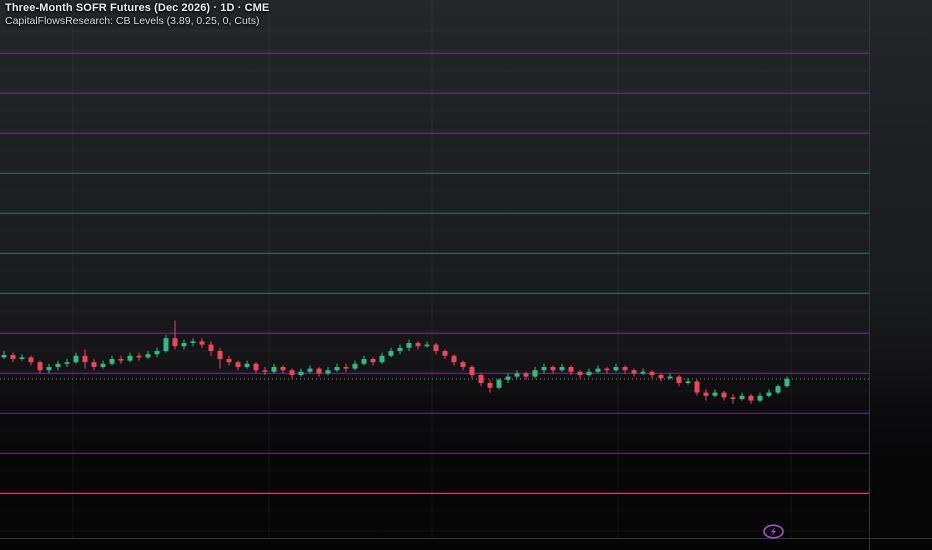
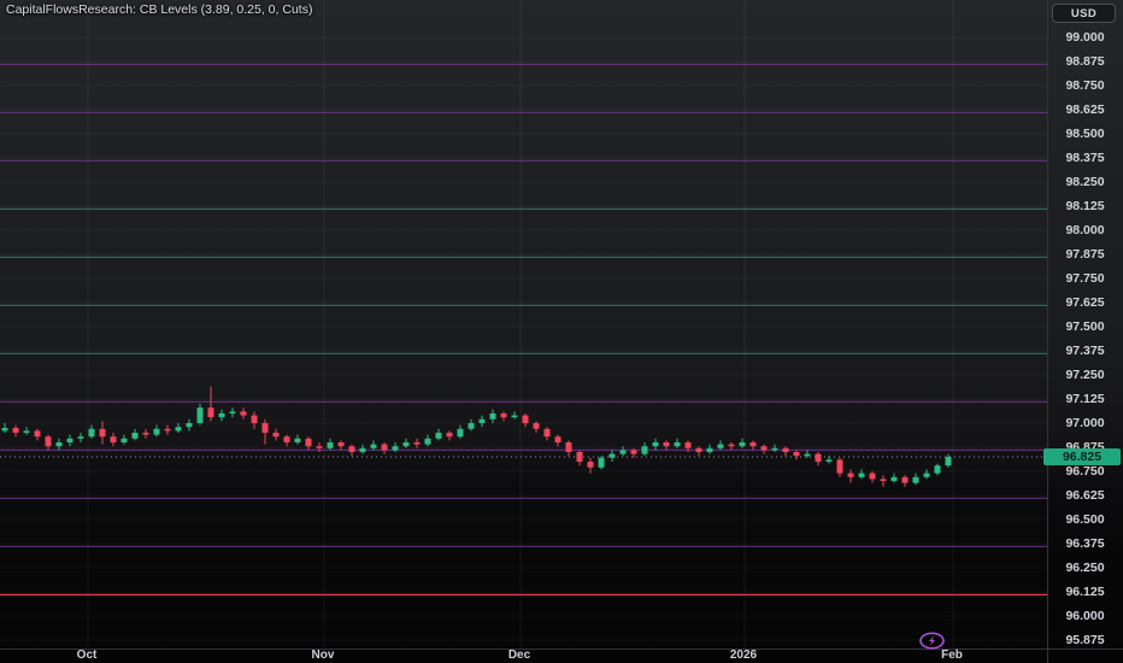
- Three-Month SOFR Futures (Dec 2026) · 1D · CME
  CapitalFlowsResearch: CB Levels (3.89, 0.25, 0, Cuts)
+ USD
+ 99.000
+ 98.875
+ 98.750
+ 98.625
+ 98.500
+ 98.375
+ 98.250
+ 98.125
+ 98.000
+ 97.875
+ 97.750
+ 97.625
+ 97.500
+ 97.375
+ 97.250
+ 97.125
+ 97.000
+ 96.875
+ 96.750
+ 96.625
+ 96.500
+ 96.375
+ 96.250
+ 96.125
+ 96.000
+ 95.875
+ 96.825
+ Oct
+ Nov
+ Dec
+ 2026
+ Feb
